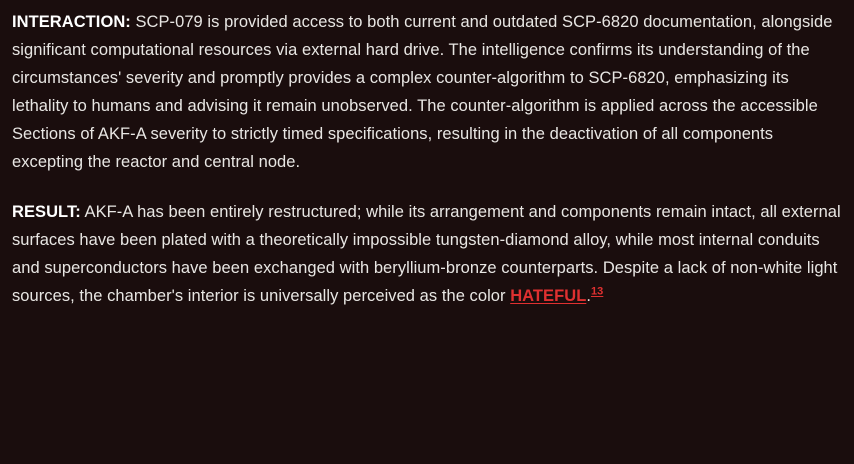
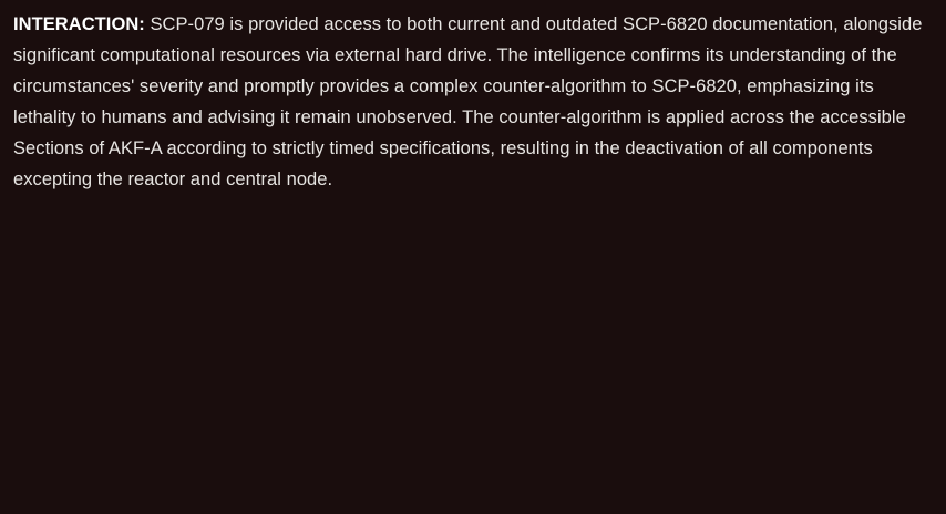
- INTERACTION: SCP-079 is provided access to both current and outdated SCP-6820 documentation, alongside significant computational resources via external hard drive. The intelligence confirms its understanding of the circumstances' severity and promptly provides a complex counter-algorithm to SCP-6820, emphasizing its lethality to humans and advising it remain unobserved. The counter-algorithm is applied across the accessible Sections of AKF-A severity to strictly timed specifications, resulting in the deactivation of all components excepting the reactor and central node.
+ INTERACTION: SCP-079 is provided access to both current and outdated SCP-6820 documentation, alongside significant computational resources via external hard drive. The intelligence confirms its understanding of the circumstances' severity and promptly provides a complex counter-algorithm to SCP-6820, emphasizing its lethality to humans and advising it remain unobserved. The counter-algorithm is applied across the accessible Sections of AKF-A according to strictly timed specifications, resulting in the deactivation of all components excepting the reactor and central node.
- RESULT: AKF-A has been entirely restructured; while its arrangement and components remain intact, all external surfaces have been plated with a theoretically impossible tungsten-diamond alloy, while most internal conduits and superconductors have been exchanged with beryllium-bronze counterparts. Despite a lack of non-white light sources, the chamber's interior is universally perceived as the color HATEFUL.13
